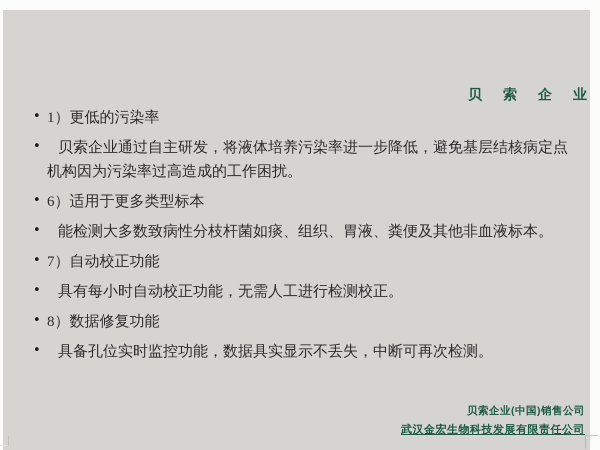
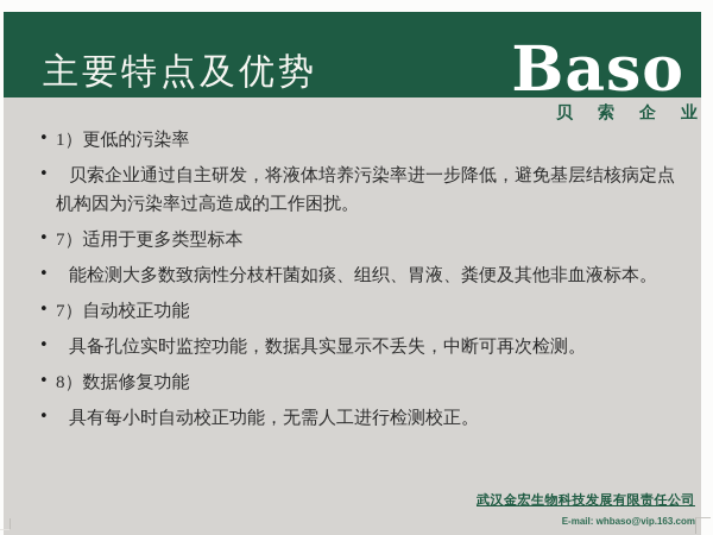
+ 主要特点及优势
+ Baso
  贝索企业
  •
  1）更低的污染率
  •
  贝索企业通过自主研发，将液体培养污染率进一步降低，避免基层结核病定点机构因为污染率过高造成的工作困扰。
  •
- 6）适用于更多类型标本
+ 7）适用于更多类型标本
  •
  能检测大多数致病性分枝杆菌如痰、组织、胃液、粪便及其他非血液标本。
  •
  7）自动校正功能
  •
- 具有每小时自动校正功能，无需人工进行检测校正。
+ 具备孔位实时监控功能，数据具实显示不丢失，中断可再次检测。
  •
  8）数据修复功能
  •
- 具备孔位实时监控功能，数据具实显示不丢失，中断可再次检测。
+ 具有每小时自动校正功能，无需人工进行检测校正。
- 贝索企业(中国)销售公司
  武汉金宏生物科技发展有限责任公司
+ E-mail: whbaso@vip.163.com
